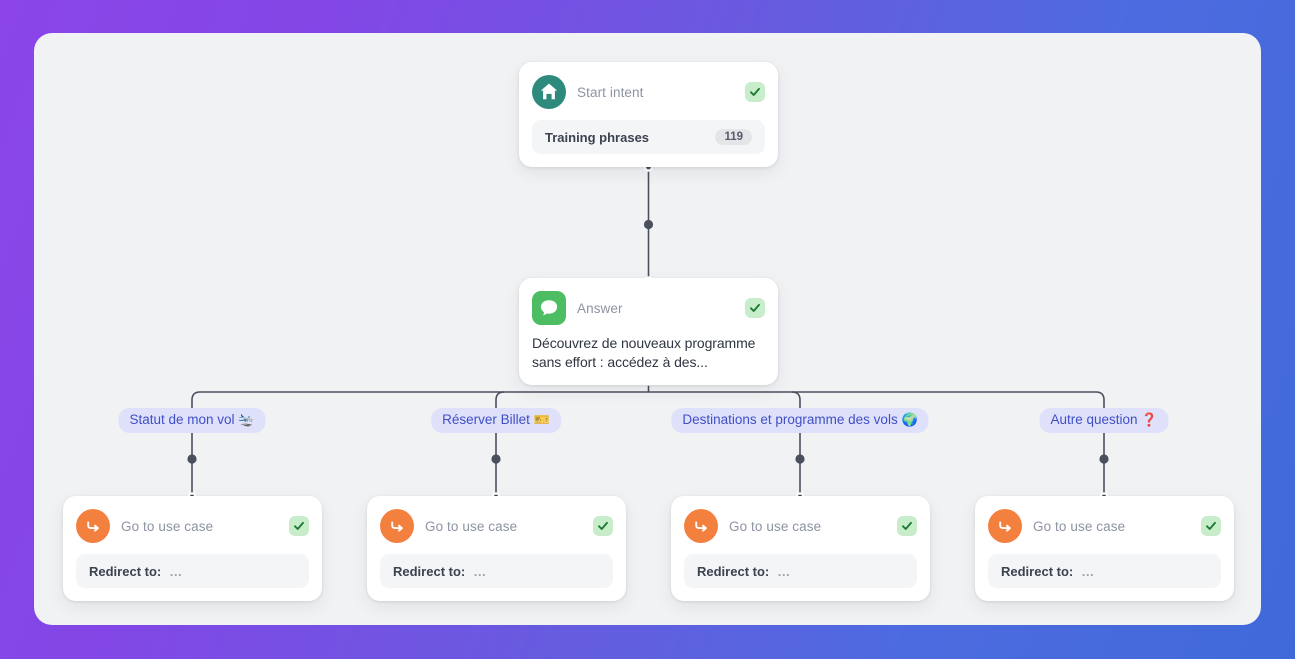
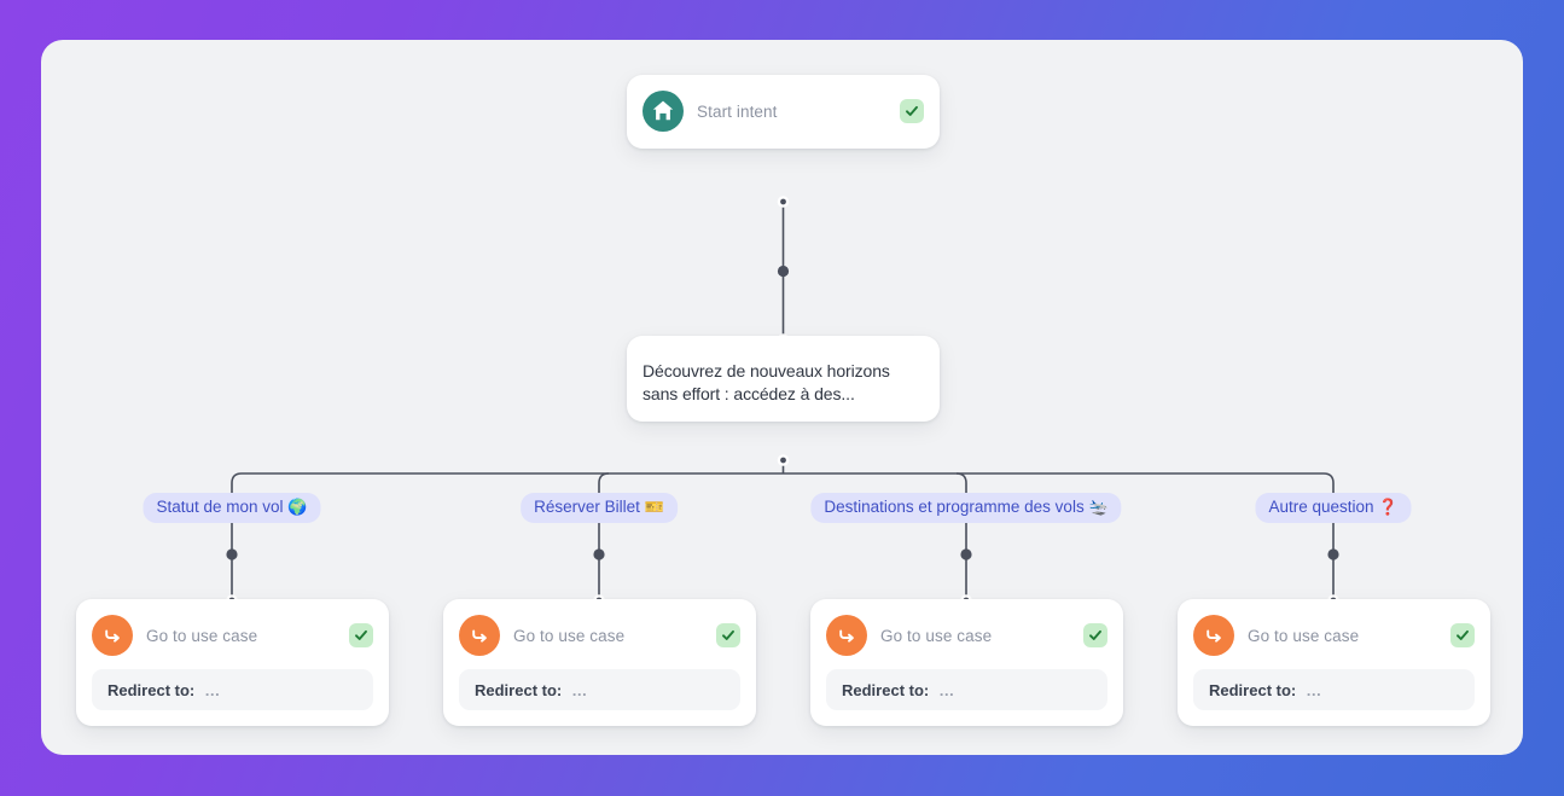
  Start intent
- Training phrases
- 119
- Answer
- Découvrez de nouveaux programme sans effort : accédez à des...
+ Découvrez de nouveaux horizons sans effort : accédez à des...
- Statut de mon vol 🛬
+ Statut de mon vol 🌍
  Réserver Billet 🎫
- Destinations et programme des vols 🌍
+ Destinations et programme des vols 🛬
  Autre question ❓
  Go to use case
  Redirect to:
  …
  Go to use case
  Redirect to:
  …
  Go to use case
  Redirect to:
  …
  Go to use case
  Redirect to:
  …
